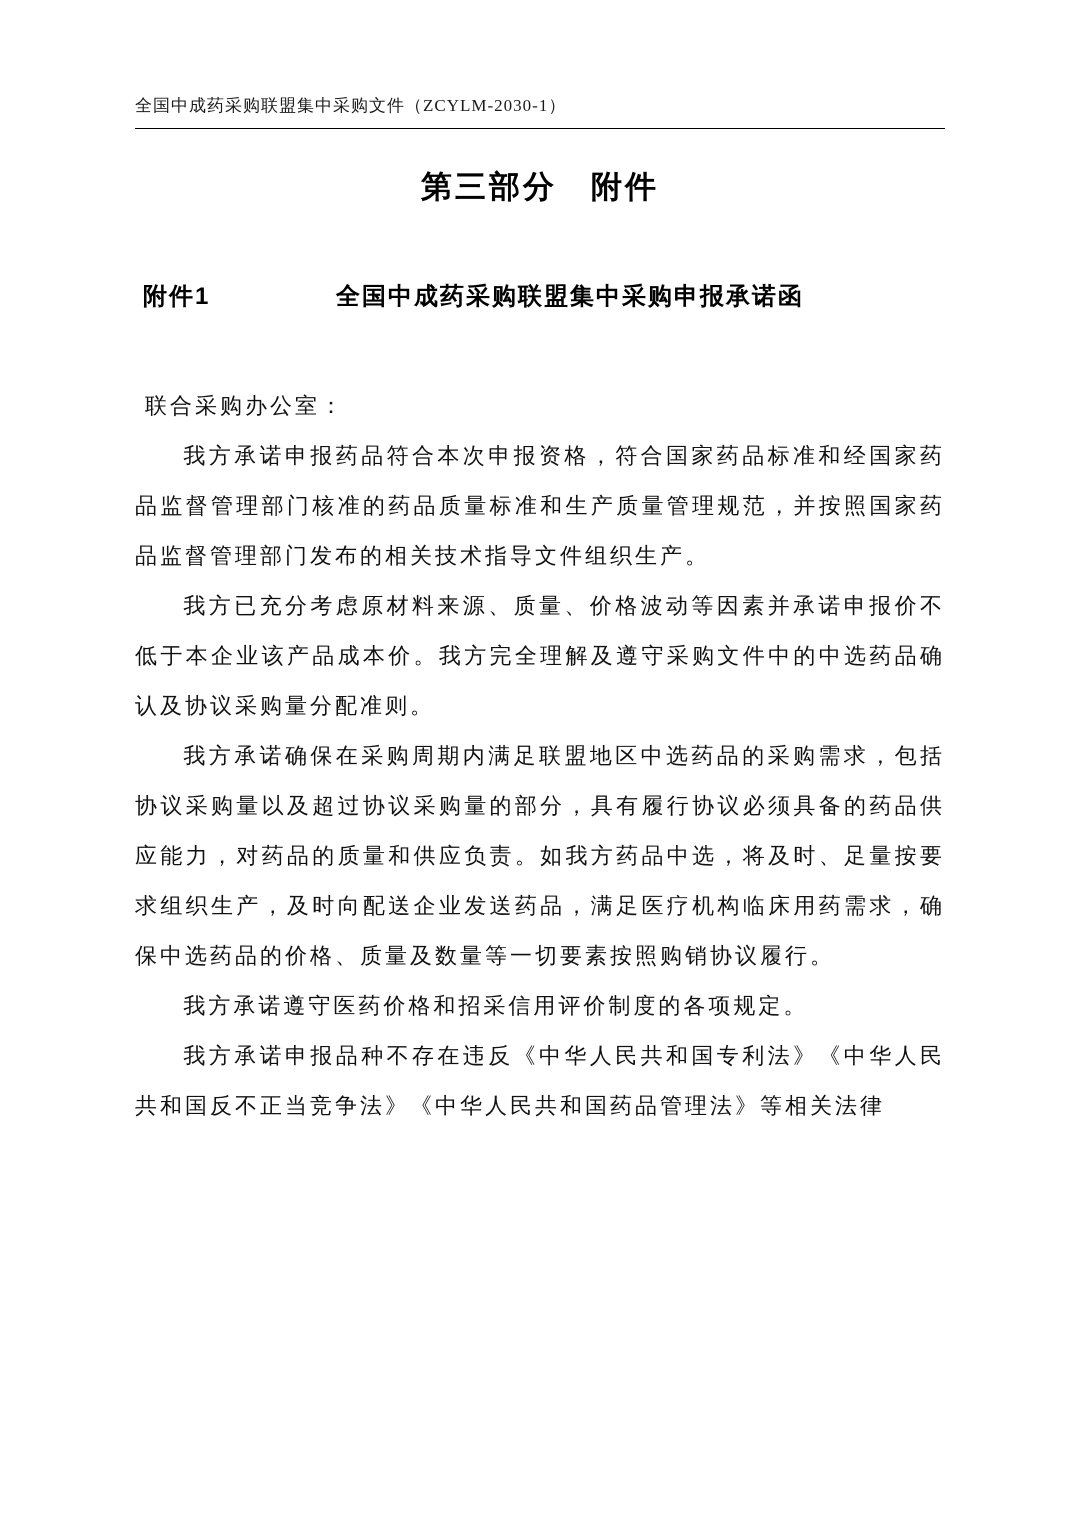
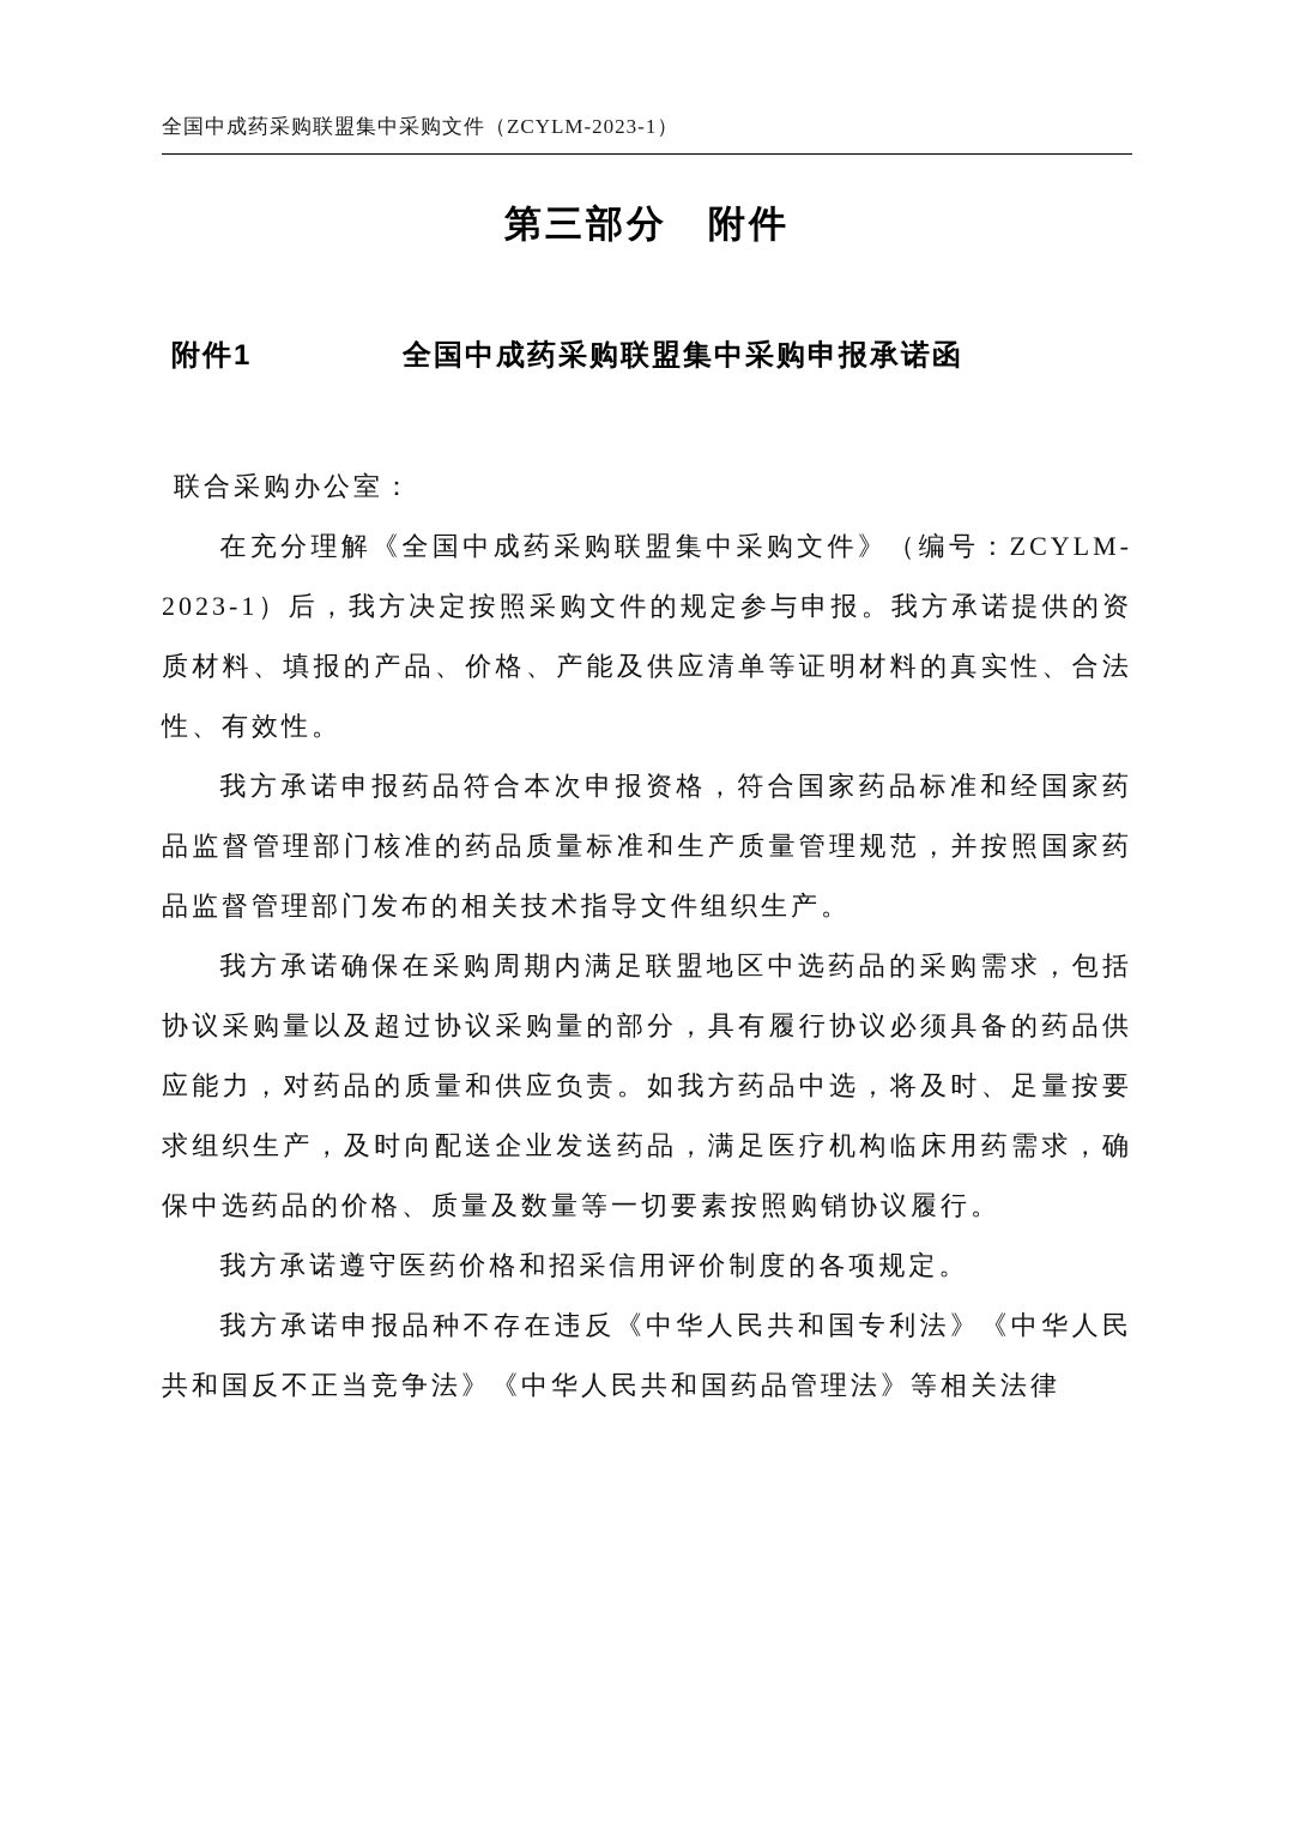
- 全国中成药采购联盟集中采购文件（ZCYLM-2030-1）
+ 全国中成药采购联盟集中采购文件（ZCYLM-2023-1）
  第三部分 附件
  附件1
  全国中成药采购联盟集中采购申报承诺函
  联合采购办公室：
+ 在充分理解《全国中成药采购联盟集中采购文件》（编号：ZCYLM-2023-1）后，我方决定按照采购文件的规定参与申报。我方承诺提供的资质材料、填报的产品、价格、产能及供应清单等证明材料的真实性、合法性、有效性。
  我方承诺申报药品符合本次申报资格，符合国家药品标准和经国家药品监督管理部门核准的药品质量标准和生产质量管理规范，并按照国家药品监督管理部门发布的相关技术指导文件组织生产。
- 我方已充分考虑原材料来源、质量、价格波动等因素并承诺申报价不低于本企业该产品成本价。我方完全理解及遵守采购文件中的中选药品确认及协议采购量分配准则。
  我方承诺确保在采购周期内满足联盟地区中选药品的采购需求，包括协议采购量以及超过协议采购量的部分，具有履行协议必须具备的药品供应能力，对药品的质量和供应负责。如我方药品中选，将及时、足量按要求组织生产，及时向配送企业发送药品，满足医疗机构临床用药需求，确保中选药品的价格、质量及数量等一切要素按照购销协议履行。
  我方承诺遵守医药价格和招采信用评价制度的各项规定。
  我方承诺申报品种不存在违反《中华人民共和国专利法》《中华人民共和国反不正当竞争法》《中华人民共和国药品管理法》等相关法律
